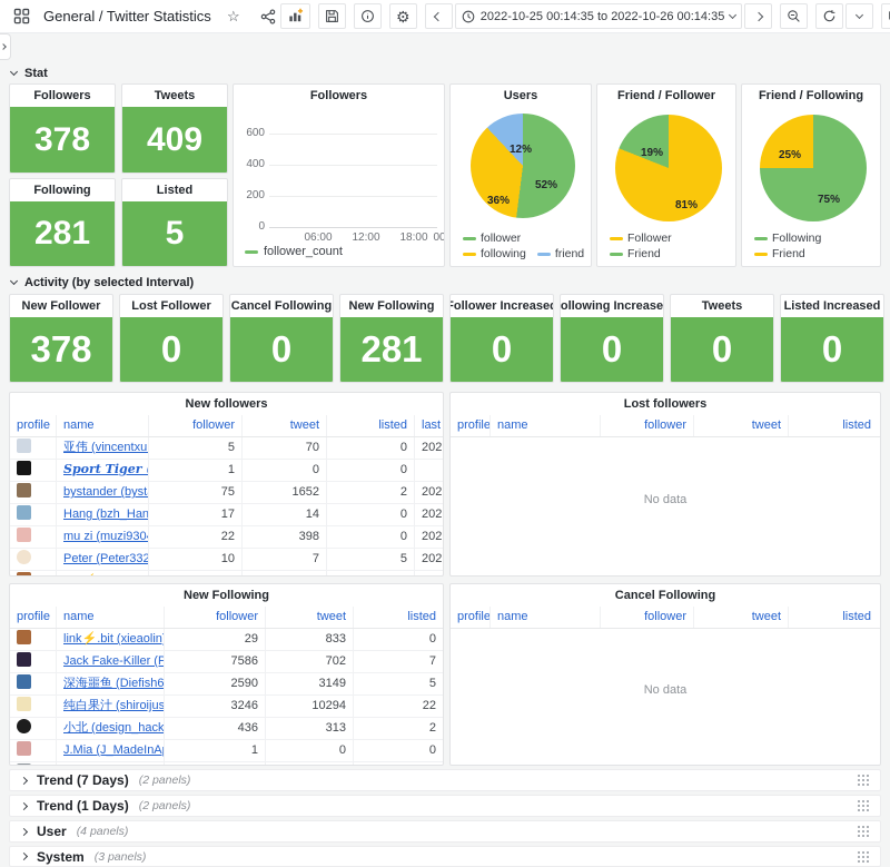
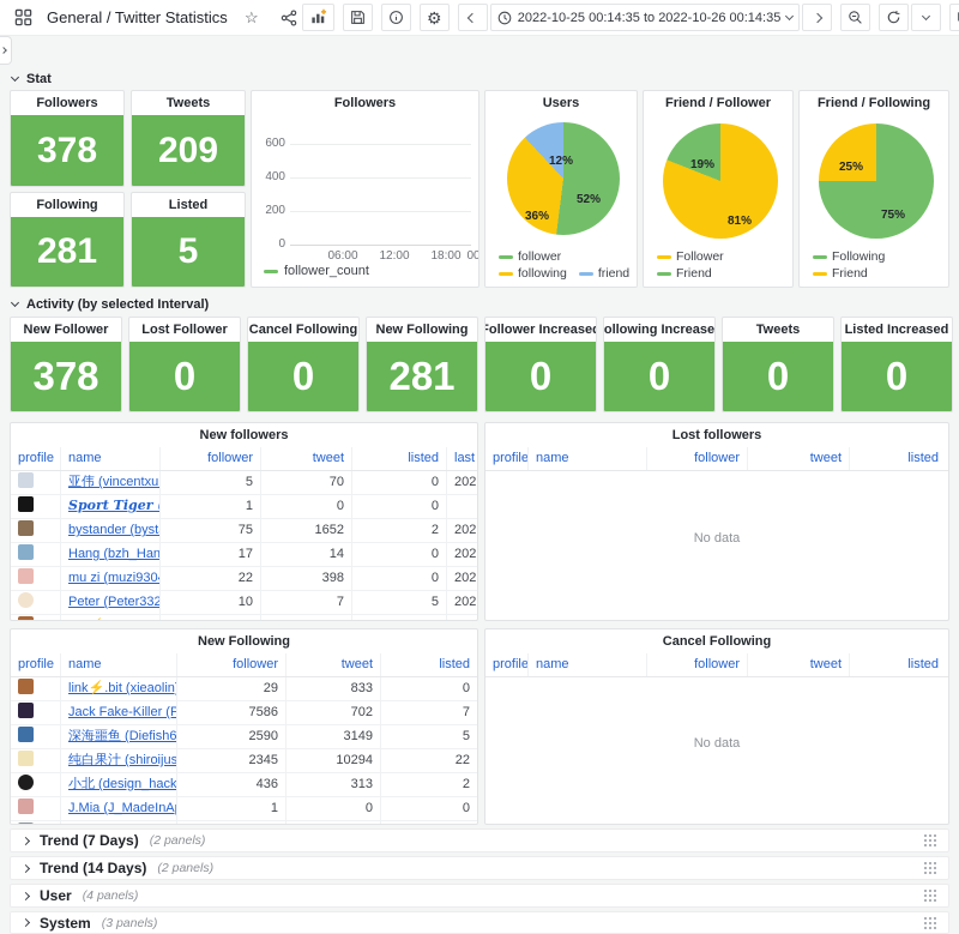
  General / Twitter Statistics
  ☆
  ⚙
  2022-10-25 00:14:35 to 2022-10-26 00:14:35
  Stat
  Followers
  378
  Tweets
- 409
+ 209
  Following
  281
  Listed
  5
  Followers
  600
  400
  200
  0
  06:00
  12:00
  18:00
  follower_count
  Users
  52%
  36%
  12%
  follower
  following
  friend
  Friend / Follower
  81%
  19%
  Follower
  Friend
  Friend / Following
  75%
  25%
  Following
  Friend
  Activity (by selected Interval)
  New Follower
  378
  Lost Follower
  0
  Cancel Following
  0
  New Following
  281
  Follower Increase
  0
  ollowing Increase
  0
  Tweets
  0
  Listed Increased
  0
  New followers
  profile
  name
  follower
  tweet
  listed
  last
  亚伟 (vincentxu
  5
  70
  0
  202
  Sport Tiger
  1
  0
  0
  bystander (byst
  75
  1652
  2
  202
  Hang (bzh_Han
  17
  14
  0
  202
  mu zi (muzi930
  22
  398
  0
  202
  Peter (Peter332
  10
  7
  5
  202
  Lost followers
  profile
  name
  follower
  tweet
  listed
  No data
  New Following
  profile
  name
  follower
  tweet
  listed
  link⚡.bit (xieaolin
  29
  833
  0
  Jack Fake-Killer (P
  7586
  702
  7
  深海噩鱼 (Diefish6
  2590
  3149
  5
  纯白果汁 (shiroijus
- 3246
+ 2345
  10294
  22
  小北 (design_hack
  436
  313
  2
  J.Mia (J_MadeInA
  1
  0
  0
  Cancel Following
  profile
  name
  follower
  tweet
  listed
  No data
  Trend (7 Days)
  (2 panels)
- Trend (1 Days)
+ Trend (14 Days)
  (2 panels)
  User
  (4 panels)
  System
  (3 panels)
